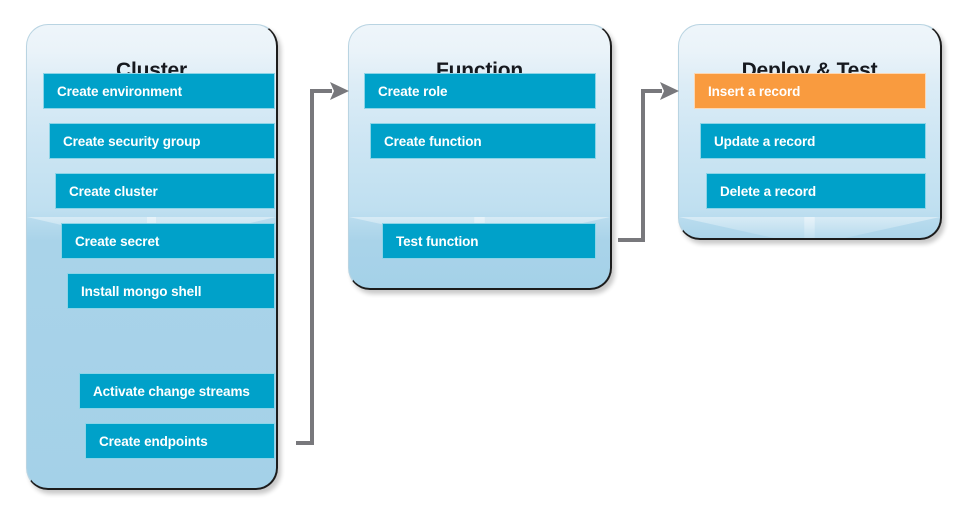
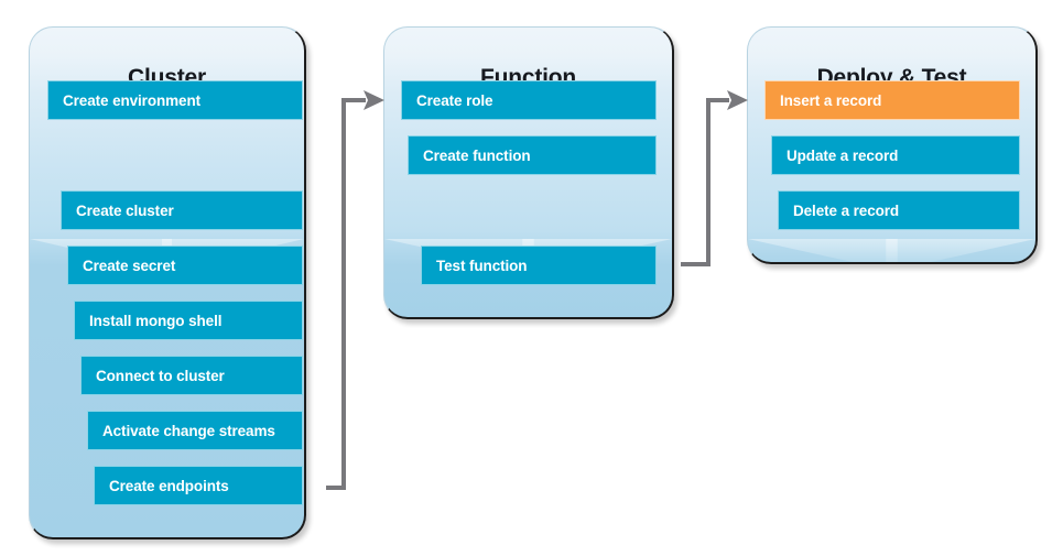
  Cluster
  Create environment
- Create security group
  Create cluster
  Create secret
  Install mongo shell
+ Connect to cluster
  Activate change streams
  Create endpoints
  Function
  Create role
  Create function
  Test function
  Deploy & Test
  Insert a record
  Update a record
  Delete a record
